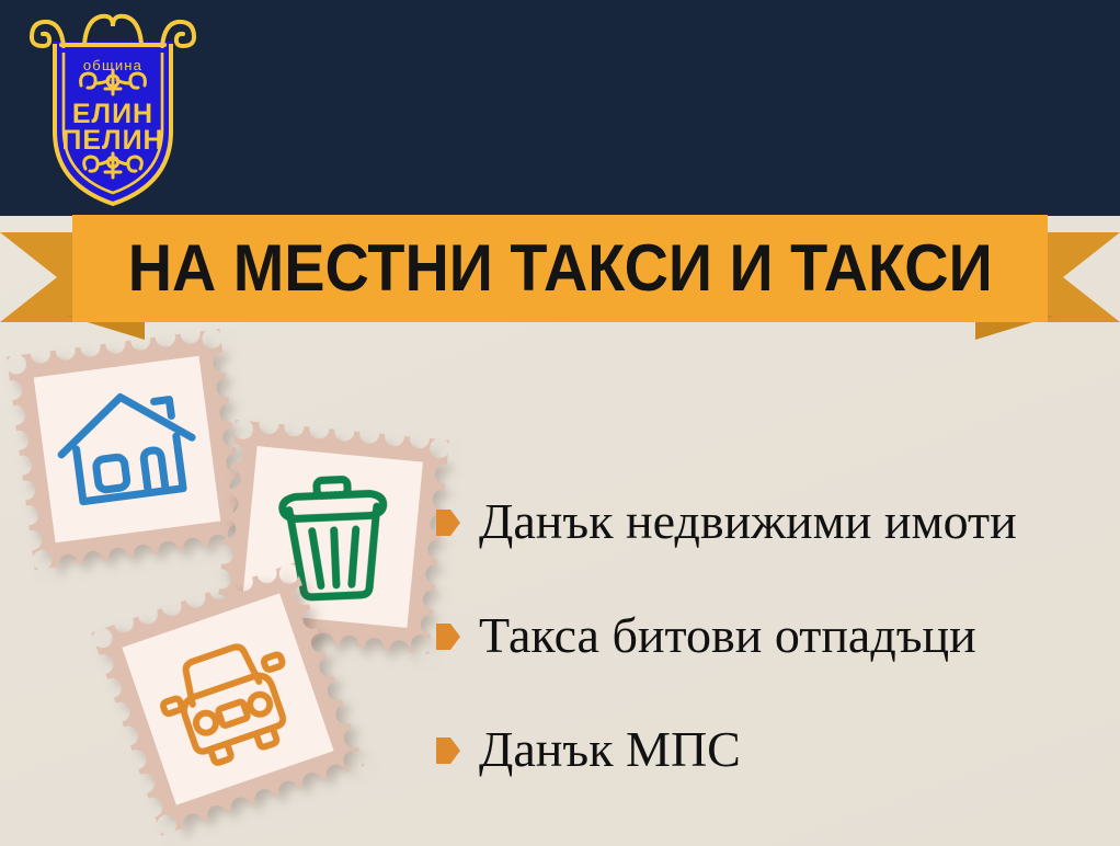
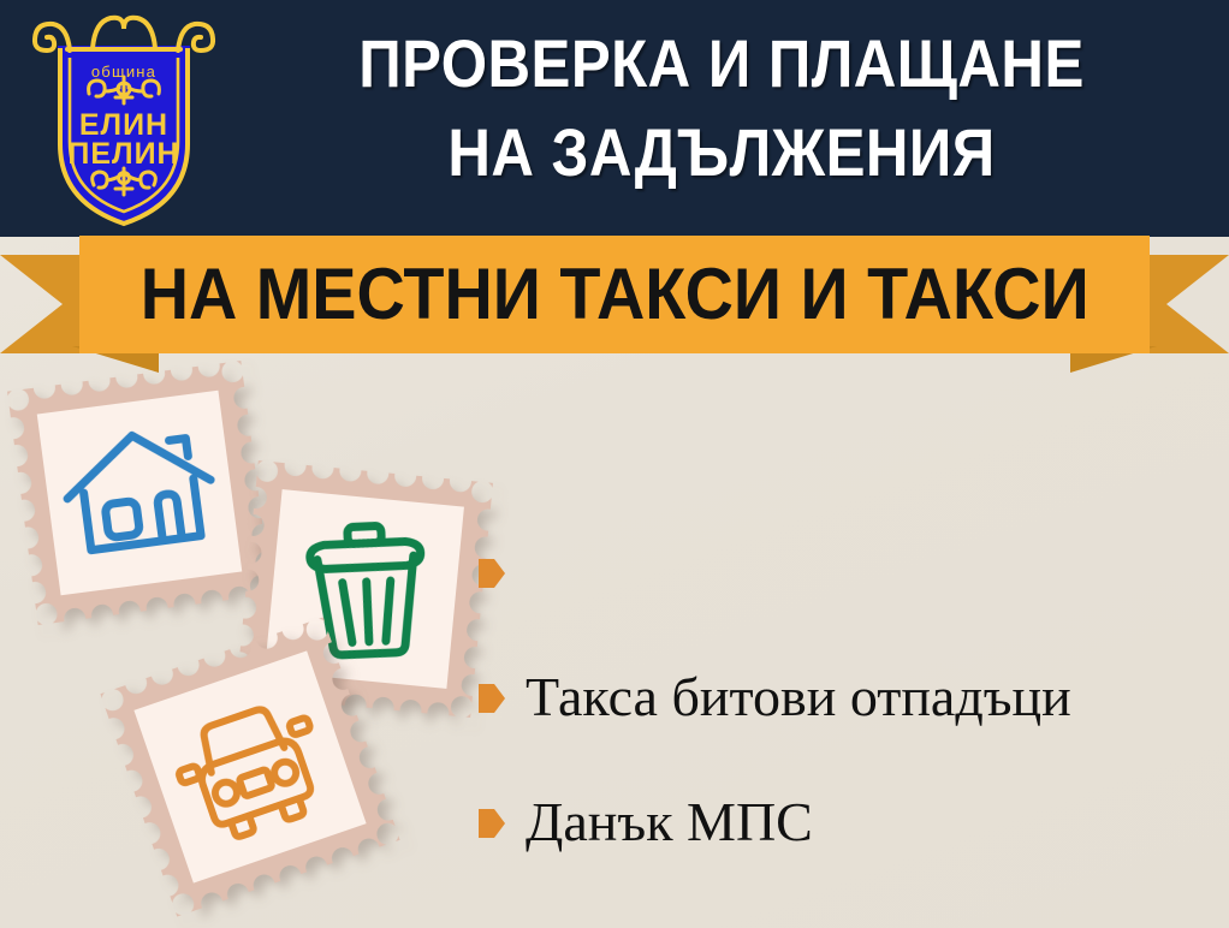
  община
  ЕЛИН
  ПЕЛИН
+ ПРОВЕРКА И ПЛАЩАНЕ
+ НА ЗАДЪЛЖЕНИЯ
  НА МЕСТНИ ТАКСИ И ТАКСИ
- Данък недвижими имоти
  Такса битови отпадъци
  Данък МПС
